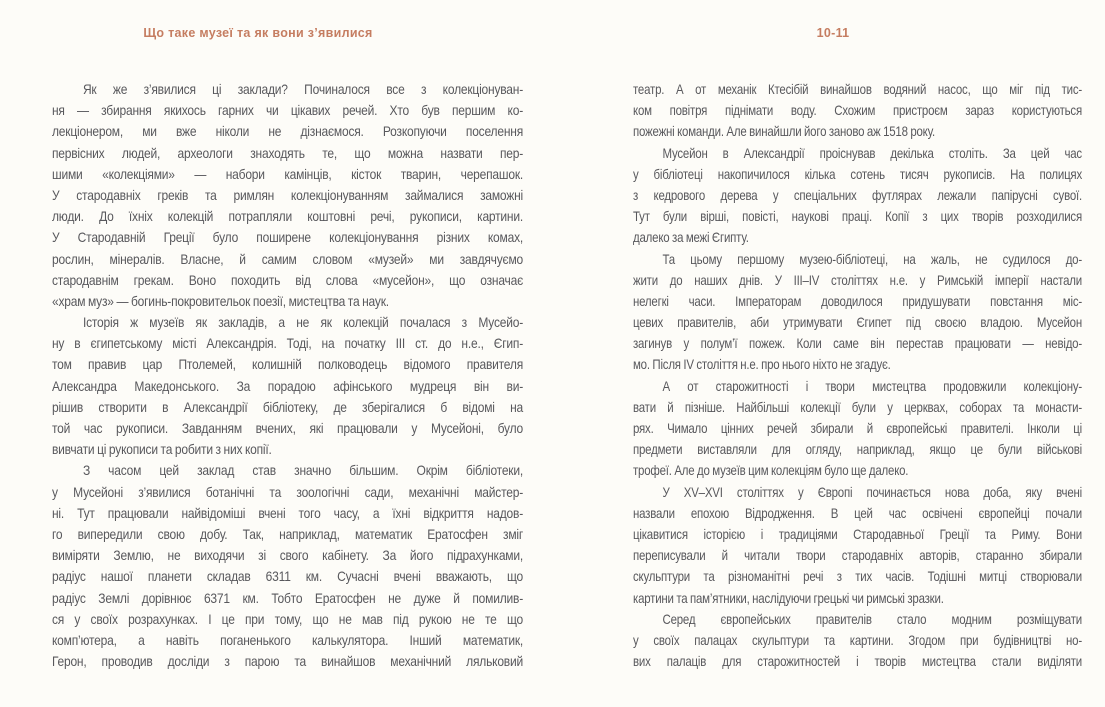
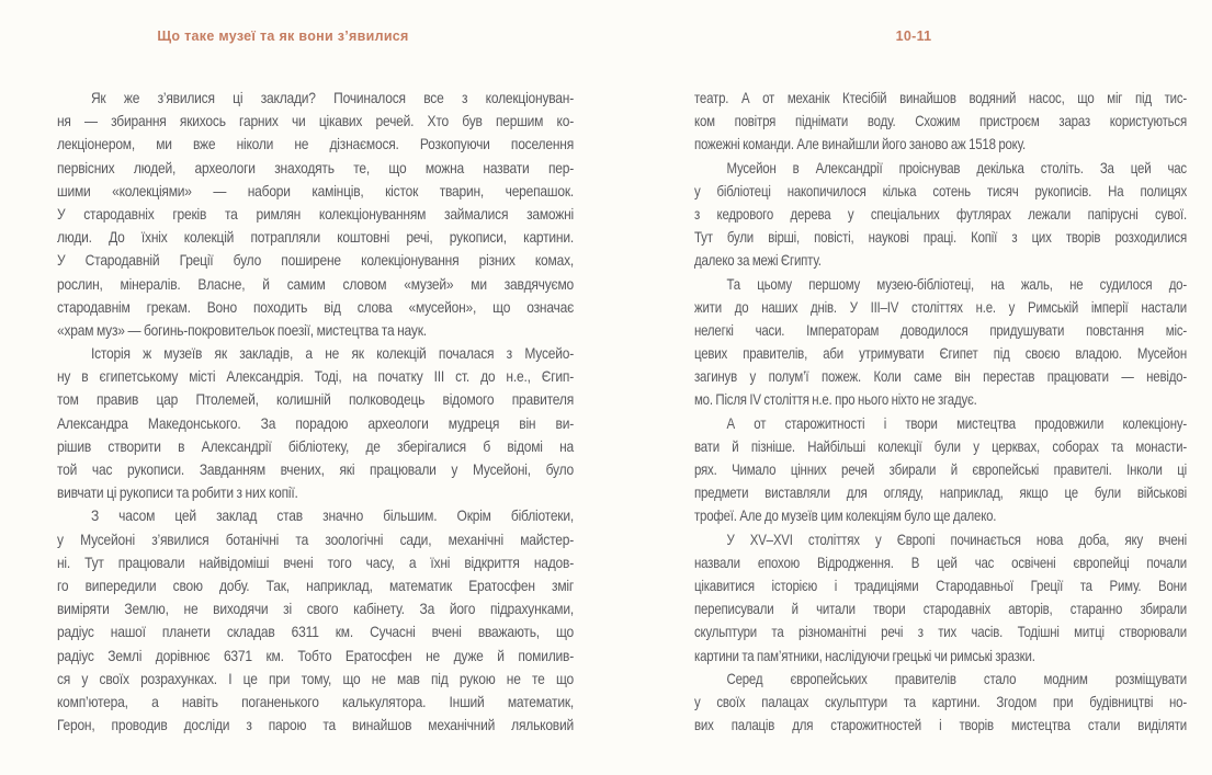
  Що таке музеї та як вони з’явилися
  10-11
  Як же з’явилися ці заклади? Починалося все з колекціонуван-
  ня — збирання якихось гарних чи цікавих речей. Хто був першим ко-
  лекціонером, ми вже ніколи не дізнаємося. Розкопуючи поселення
  первісних людей, археологи знаходять те, що можна назвати пер-
  шими «колекціями» — набори камінців, кісток тварин, черепашок.
  У стародавніх греків та римлян колекціонуванням займалися заможні
  люди. До їхніх колекцій потрапляли коштовні речі, рукописи, картини.
  У Стародавній Греції було поширене колекціонування різних комах,
  рослин, мінералів. Власне, й самим словом «музей» ми завдячуємо
  стародавнім грекам. Воно походить від слова «мусейон», що означає
  «храм муз» — богинь-покровительок поезії, мистецтва та наук.
  Історія ж музеїв як закладів, а не як колекцій почалася з Мусейо-
  ну в єгипетському місті Александрія. Тоді, на початку III ст. до н.е., Єгип-
  том правив цар Птолемей, колишній полководець відомого правителя
- Александра Македонського. За порадою афінського мудреця він ви-
+ Александра Македонського. За порадою археологи мудреця він ви-
  рішив створити в Александрії бібліотеку, де зберігалися б відомі на
  той час рукописи. Завданням вчених, які працювали у Мусейоні, було
  вивчати ці рукописи та робити з них копії.
  З часом цей заклад став значно більшим. Окрім бібліотеки,
  у Мусейоні з’явилися ботанічні та зоологічні сади, механічні майстер-
  ні. Тут працювали найвідоміші вчені того часу, а їхні відкриття надов-
  го випередили свою добу. Так, наприклад, математик Ератосфен зміг
  виміряти Землю, не виходячи зі свого кабінету. За його підрахунками,
  радіус нашої планети складав 6311 км. Сучасні вчені вважають, що
  радіус Землі дорівнює 6371 км. Тобто Ератосфен не дуже й помилив-
  ся у своїх розрахунках. І це при тому, що не мав під рукою не те що
  комп’ютера, а навіть поганенького калькулятора. Інший математик,
  Герон, проводив досліди з парою та винайшов механічний ляльковий
  театр. А от механік Ктесібій винайшов водяний насос, що міг під тис-
  ком повітря піднімати воду. Схожим пристроєм зараз користуються
  пожежні команди. Але винайшли його заново аж 1518 року.
  Мусейон в Александрії проіснував декілька століть. За цей час
  у бібліотеці накопичилося кілька сотень тисяч рукописів. На полицях
  з кедрового дерева у спеціальних футлярах лежали папірусні сувої.
  Тут були вірші, повісті, наукові праці. Копії з цих творів розходилися
  далеко за межі Єгипту.
  Та цьому першому музею-бібліотеці, на жаль, не судилося до-
  жити до наших днів. У III–IV століттях н.е. у Римській імперії настали
  нелегкі часи. Імператорам доводилося придушувати повстання міс-
  цевих правителів, аби утримувати Єгипет під своєю владою. Мусейон
  загинув у полум’ї пожеж. Коли саме він перестав працювати — невідо-
  мо. Після IV століття н.е. про нього ніхто не згадує.
  А от старожитності і твори мистецтва продовжили колекціону-
  вати й пізніше. Найбільші колекції були у церквах, соборах та монасти-
  рях. Чимало цінних речей збирали й європейські правителі. Інколи ці
  предмети виставляли для огляду, наприклад, якщо це були військові
  трофеї. Але до музеїв цим колекціям було ще далеко.
  У XV–XVI століттях у Європі починається нова доба, яку вчені
  назвали епохою Відродження. В цей час освічені європейці почали
  цікавитися історією і традиціями Стародавньої Греції та Риму. Вони
  переписували й читали твори стародавніх авторів, старанно збирали
  скульптури та різноманітні речі з тих часів. Тодішні митці створювали
  картини та пам’ятники, наслідуючи грецькі чи римські зразки.
  Серед європейських правителів стало модним розміщувати
  у своїх палацах скульптури та картини. Згодом при будівництві но-
  вих палаців для старожитностей і творів мистецтва стали виділяти
